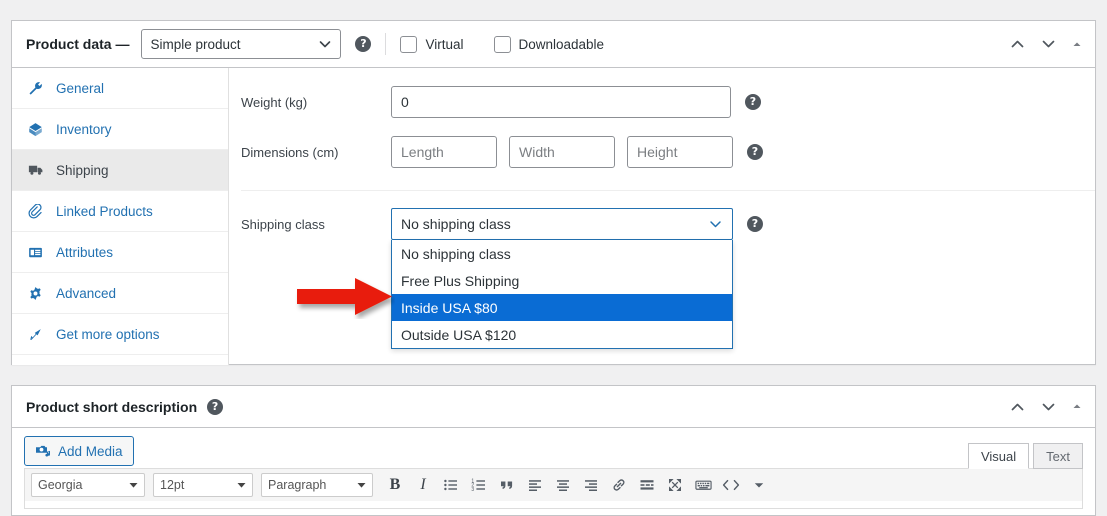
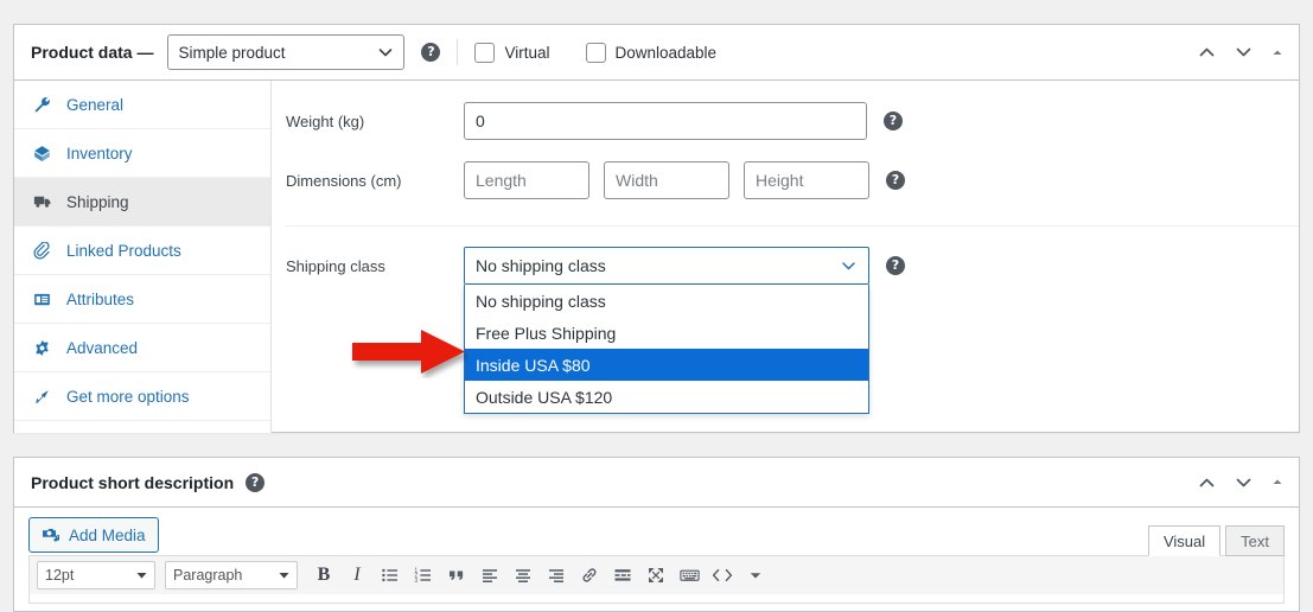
  Product data —
  Simple product
  ?
  Virtual
  Downloadable
  General
  Inventory
  Shipping
  Linked Products
  Attributes
  Advanced
  Get more options
  Weight (kg)
  0
  ?
  Dimensions (cm)
  Length
  Width
  Height
  ?
  Shipping class
  No shipping class
  No shipping class
  Free Plus Shipping
  Inside USA $80
  Outside USA $120
  ?
  Product short description
  ?
  Add Media
  Visual
  Text
- Georgia
  12pt
  Paragraph
  B
  I
